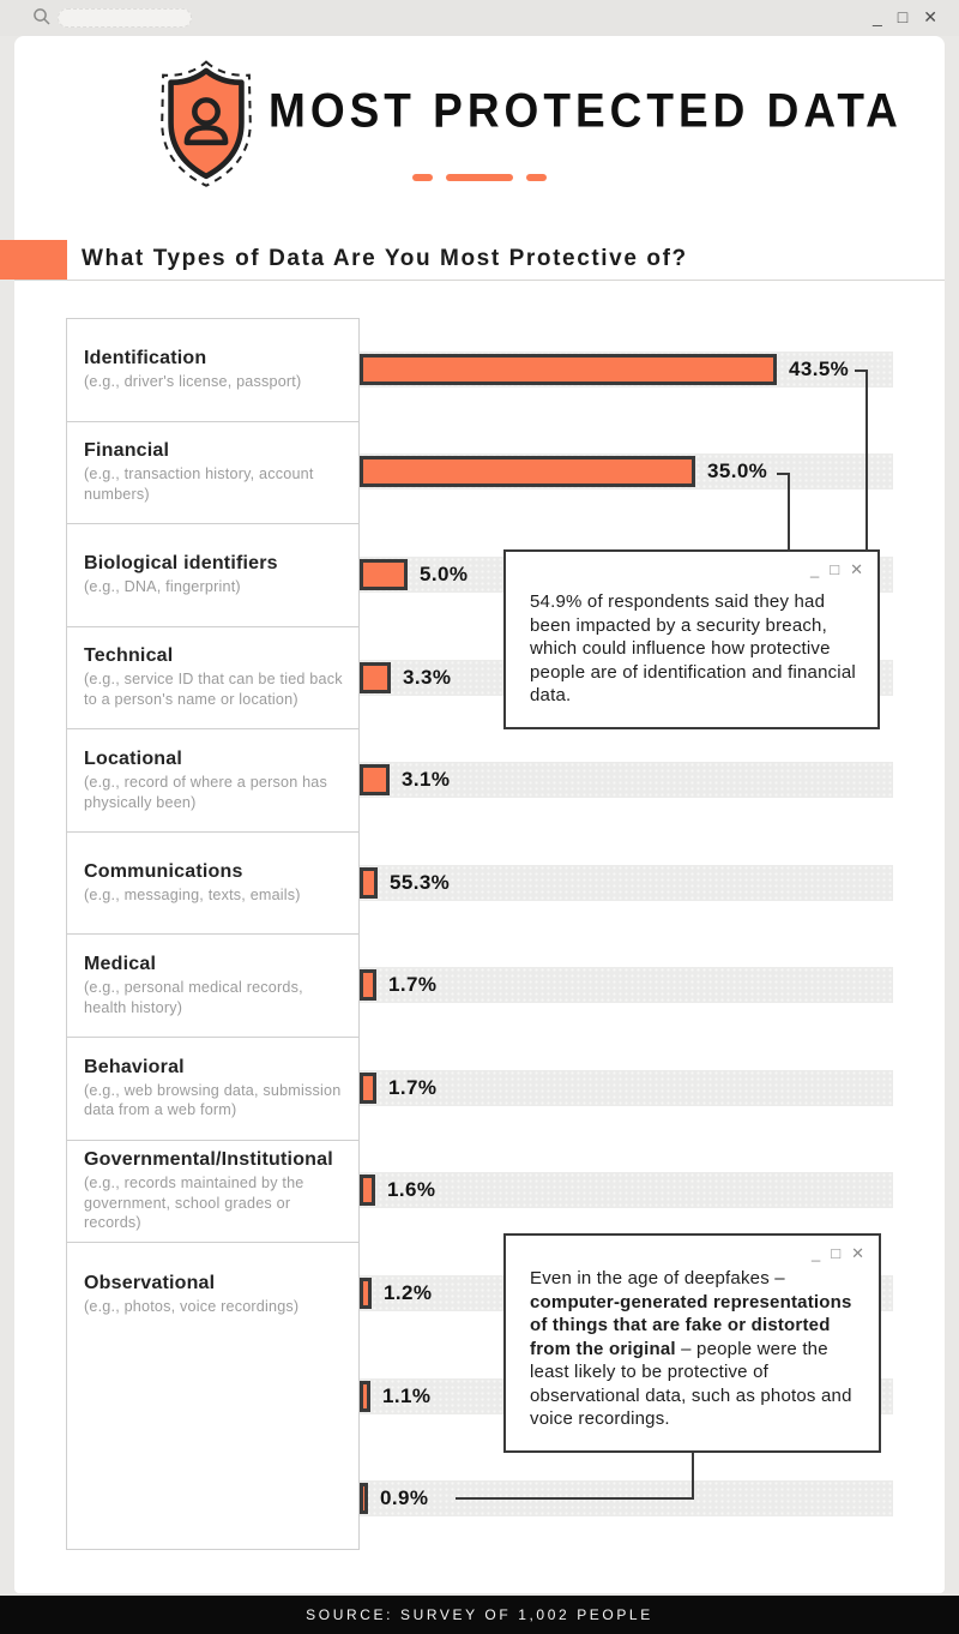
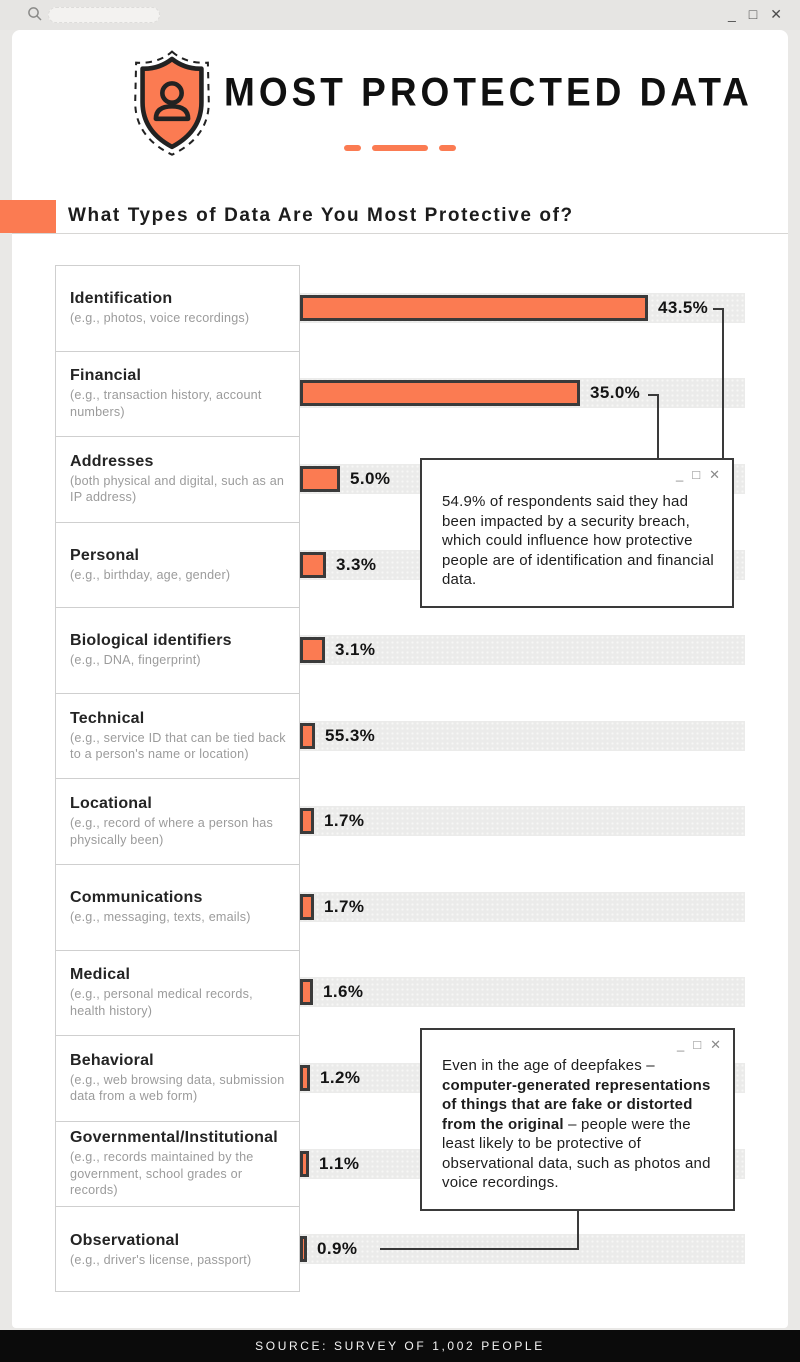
  _
  □
  ✕
  MOST PROTECTED DATA
  What Types of Data Are You Most Protective of?
  Identification
- (e.g., driver's license, passport)
+ (e.g., photos, voice recordings)
  Financial
  (e.g., transaction history, account numbers)
+ Addresses
+ (both physical and digital, such as an IP address)
+ Personal
+ (e.g., birthday, age, gender)
  Biological identifiers
  (e.g., DNA, fingerprint)
  Technical
  (e.g., service ID that can be tied back to a person's name or location)
  Locational
  (e.g., record of where a person has physically been)
  Communications
  (e.g., messaging, texts, emails)
  Medical
  (e.g., personal medical records, health history)
  Behavioral
  (e.g., web browsing data, submission data from a web form)
  Governmental/Institutional
  (e.g., records maintained by the government, school grades or records)
  Observational
- (e.g., photos, voice recordings)
+ (e.g., driver's license, passport)
  43.5%
  35.0%
  5.0%
  3.3%
  3.1%
  55.3%
  1.7%
  1.7%
  1.6%
  1.2%
  1.1%
  0.9%
  _
  □
  ✕
  54.9% of respondents said they had been impacted by a security breach, which could influence how protective people are of identification and financial data.
  _
  □
  ✕
  Even in the age of deepfakes – computer-generated representations of things that are fake or distorted from the original – people were the least likely to be protective of observational data, such as photos and voice recordings.
  SOURCE: SURVEY OF 1,002 PEOPLE
